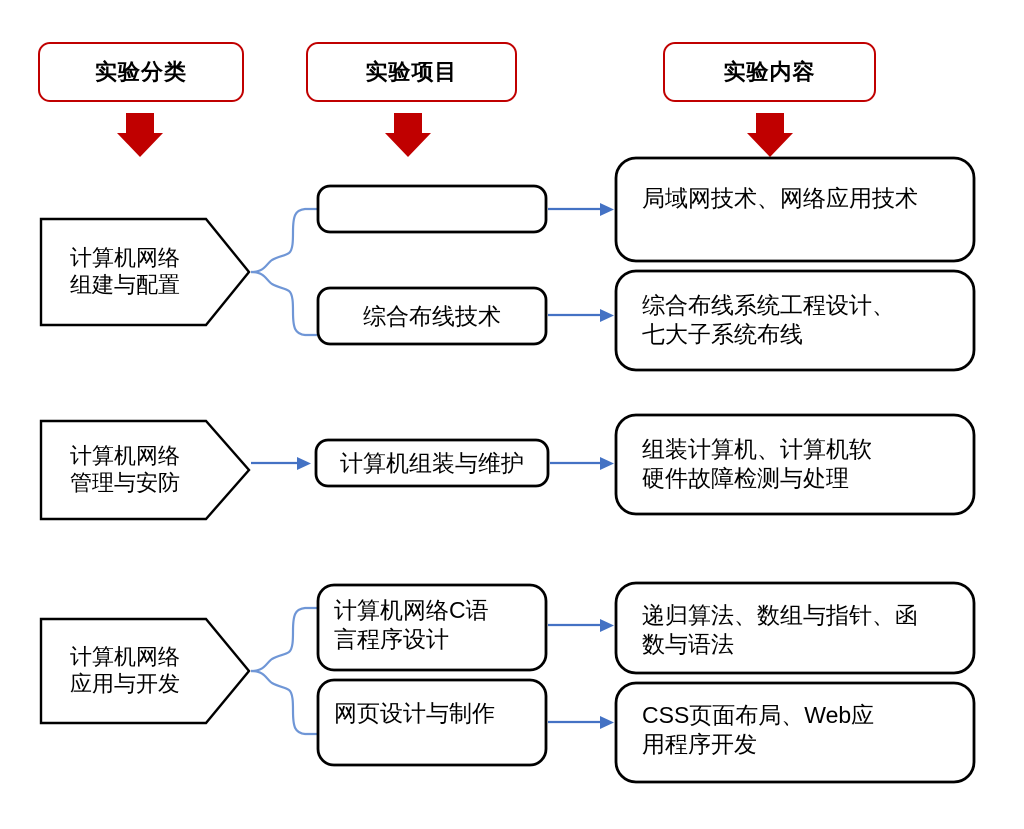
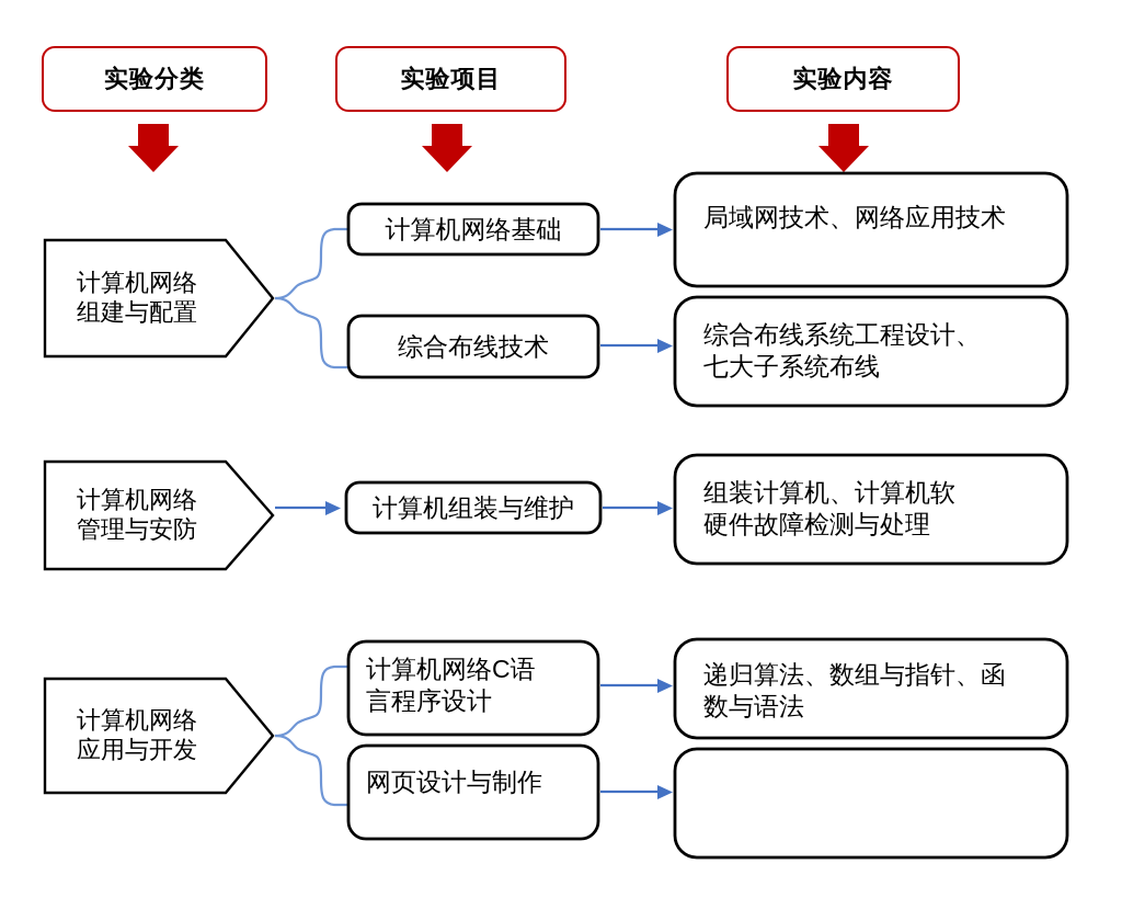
  实验分类
  实验项目
  实验内容
  计算机网络
  组建与配置
+ 计算机网络基础
  综合布线技术
  局域网技术、网络应用技术
  综合布线系统工程设计、
  七大子系统布线
  计算机网络
  管理与安防
  计算机组装与维护
  组装计算机、计算机软
  硬件故障检测与处理
  计算机网络
  应用与开发
  计算机网络C语
  言程序设计
  网页设计与制作
  递归算法、数组与指针、函
  数与语法
- CSS页面布局、Web应
- 用程序开发
